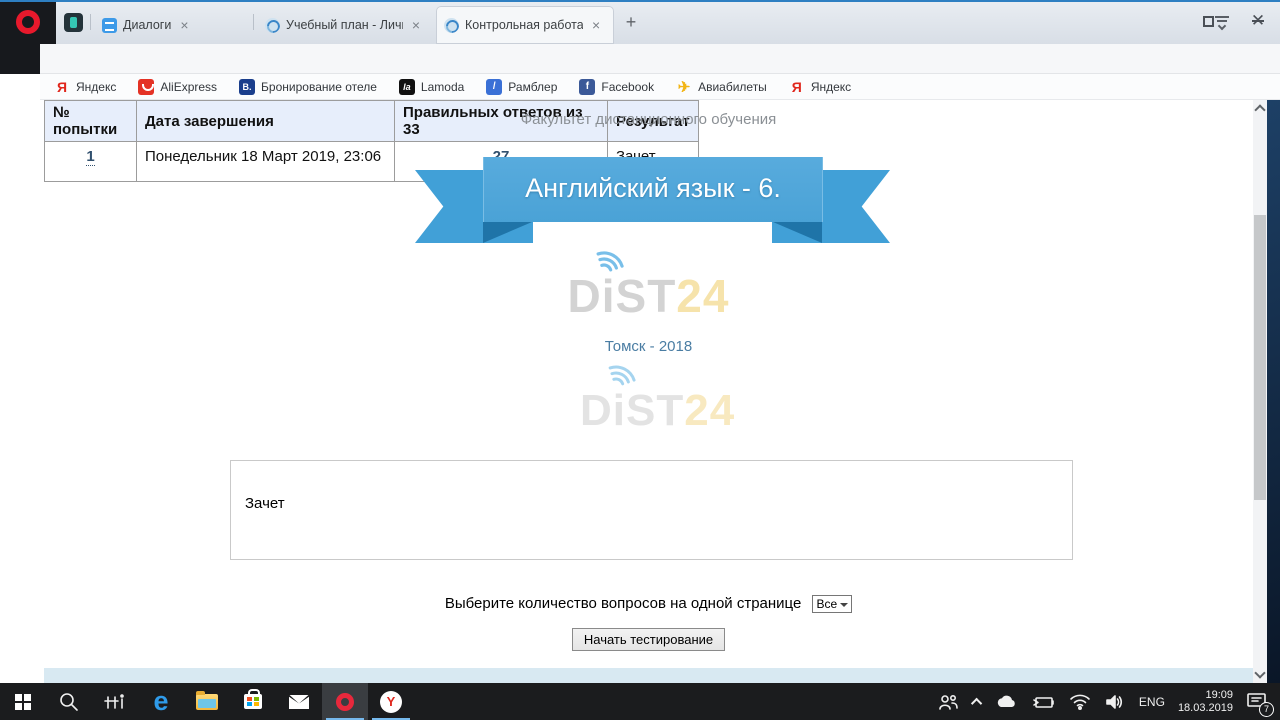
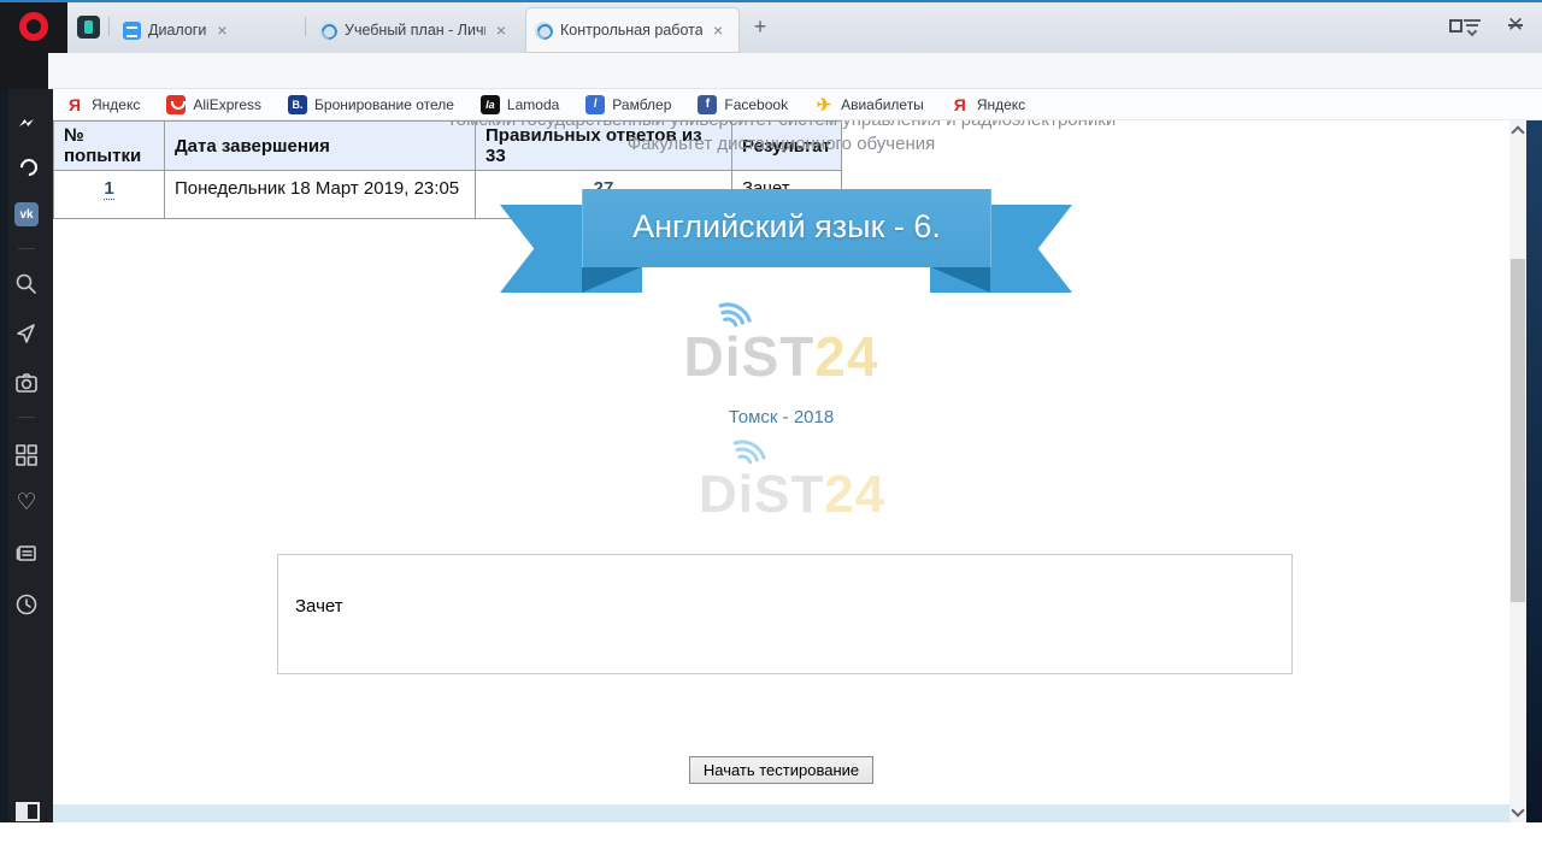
  Диалоги
  ×
  Учебный план - Лич
  ×
  Контрольная работа
  ×
  +
  ✕
  Я
  Яндекс
  AliExpress
  В.
  Бронирование отеле
  la
  Lamoda
  /
  Рамблер
  f
  Facebook
  ✈
  Авиабилеты
  Я
  Яндекс
+ vk
+ ♡
+ Томский государственный университет систем управления и радиоэлектроники
  Факультет дистанционного обучения
  Английский язык - 6.
  DiST24
  Томск - 2018
  DiST24
  № попытки	Дата завершения	Правильных ответов из 33	Результат
- 1	Понедельник 18 Март 2019, 23:06
+ 1	Понедельник 18 Март 2019, 23:05
  Зачет
- Выберите количество вопросов на одной странице Все
  Начать тестирование
- e
- Y
- ENG
- 19:09
- 18.03.2019
- 7
